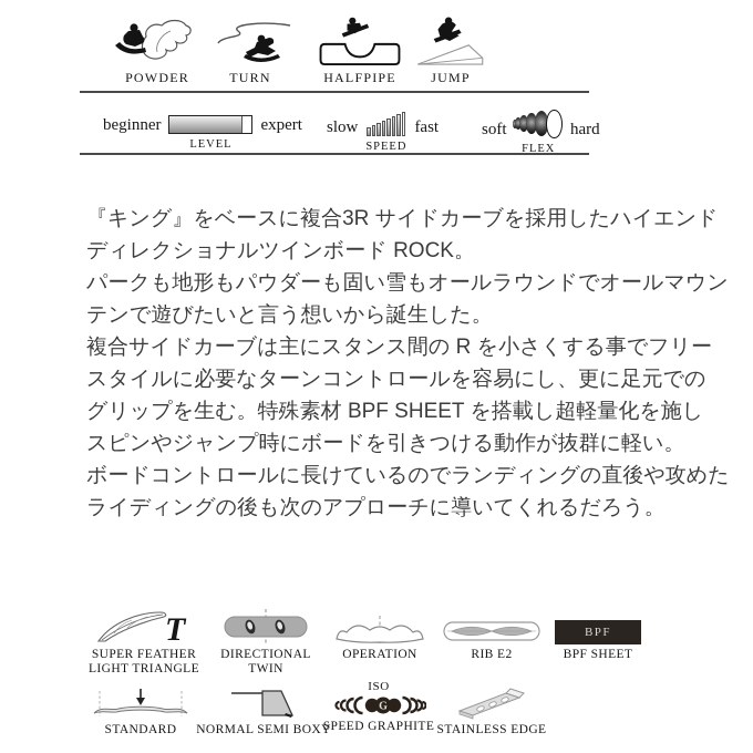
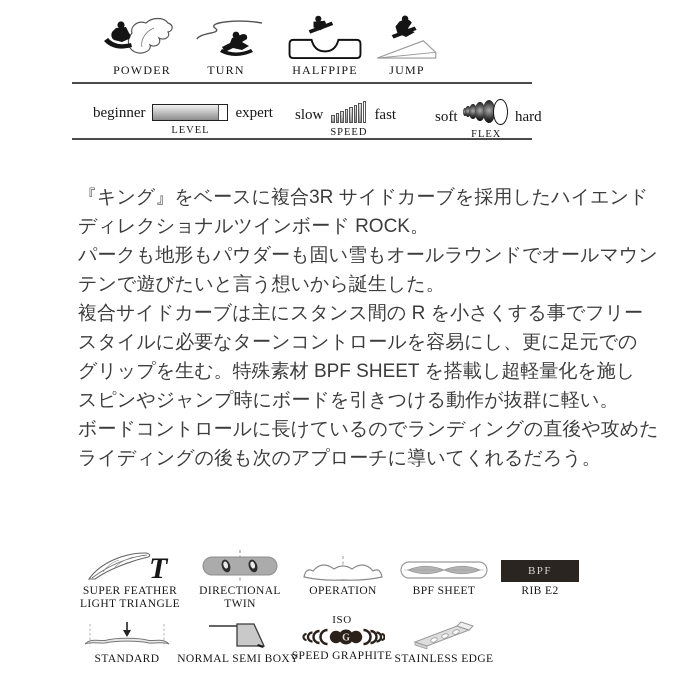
  POWDER
  TURN
  HALFPIPE
  JUMP
  beginner
  LEVEL
  expert
  slow
  SPEED
  fast
  soft
  FLEX
  hard
  『キング』をベースに複合3R サイドカーブを採用したハイエンド
  ディレクショナルツインボード ROCK。
  パークも地形もパウダーも固い雪もオールラウンドでオールマウン
  テンで遊びたいと言う想いから誕生した。
  複合サイドカーブは主にスタンス間の R を小さくする事でフリー
  スタイルに必要なターンコントロールを容易にし、更に足元での
  グリップを生む。特殊素材 BPF SHEET を搭載し超軽量化を施し
  スピンやジャンプ時にボードを引きつける動作が抜群に軽い。
  ボードコントロールに長けているのでランディングの直後や攻めた
  ライディングの後も次のアプローチに導いてくれるだろう。
  T
  SUPER FEATHER
  LIGHT TRIANGLE
  DIRECTIONAL
  TWIN
  OPERATION
- RIB E2
+ BPF SHEET
  BPF
- BPF SHEET
+ RIB E2
  STANDARD
  NORMAL SEMI BOXY
  ISO
  G
  SPEED GRAPHITE
  STAINLESS EDGE
